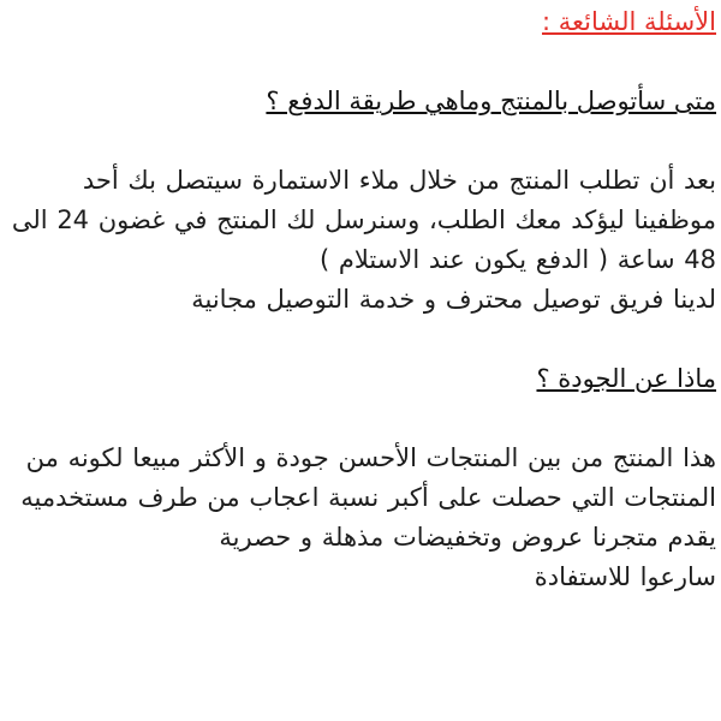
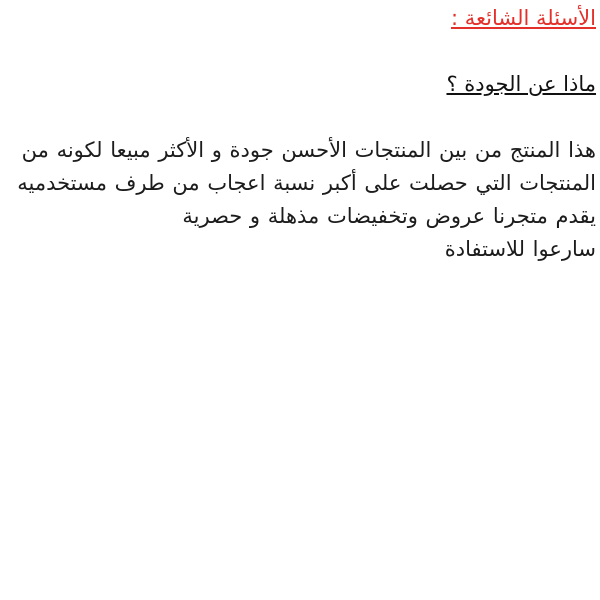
  الأسئلة الشائعة :
- متى سأتوصل بالمنتج وماهي طريقة الدفع ؟
- بعد أن تطلب المنتج من خلال ملاء الاستمارة سيتصل بك أحد موظفينا ليؤكد معك الطلب، وسنرسل لك المنتج في غضون 24 الى 48 ساعة ( الدفع يكون عند الاستلام )
- لدينا فريق توصيل محترف و خدمة التوصيل مجانية
  ماذا عن الجودة ؟
  هذا المنتج من بين المنتجات الأحسن جودة و الأكثر مبيعا لكونه من المنتجات التي حصلت على أكبر نسبة اعجاب من طرف مستخدميه
  يقدم متجرنا عروض وتخفيضات مذهلة و حصرية
  سارعوا للاستفادة
